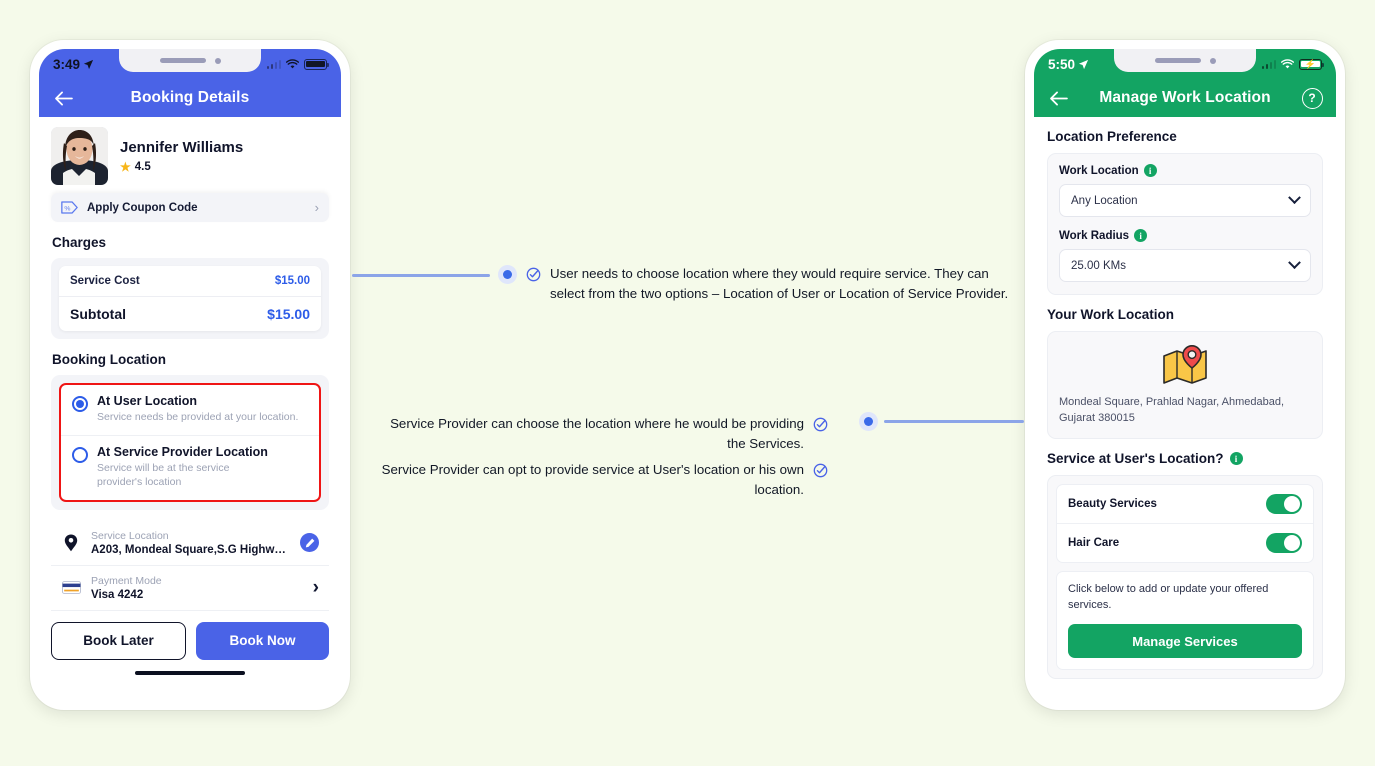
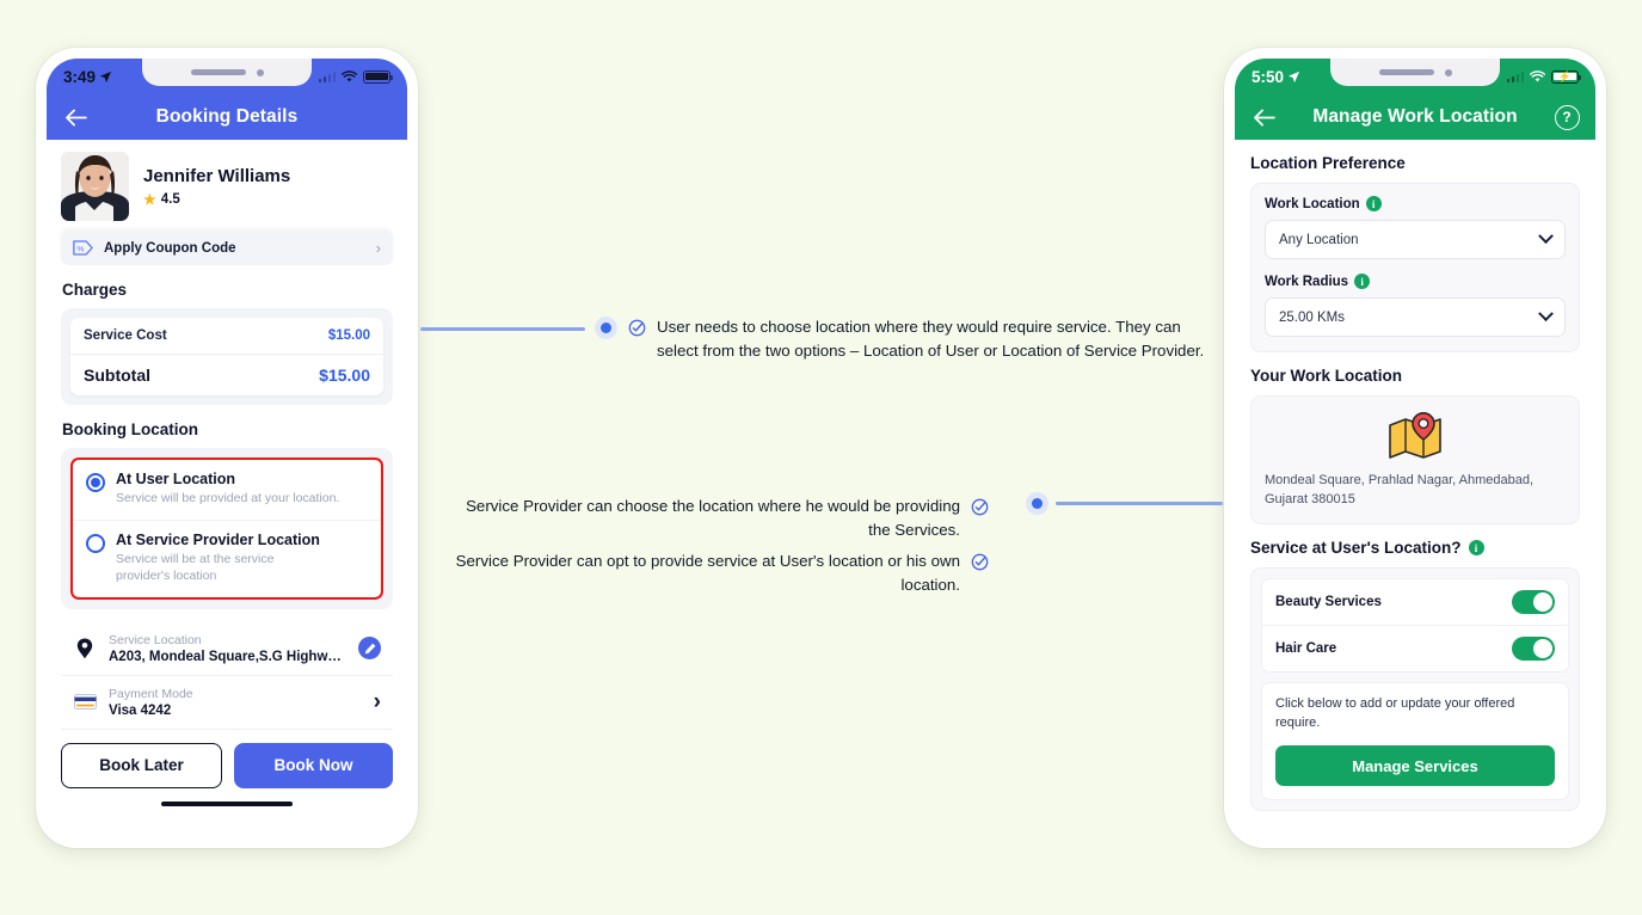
  3:49
  Booking Details
  Jennifer Williams
  ★
  4.5
  Apply Coupon Code
  ›
  Charges
  Service Cost
  $15.00
  Subtotal
  $15.00
  Booking Location
  At User Location
- Service needs be provided at your location.
+ Service will be provided at your location.
  At Service Provider Location
  Service will be at the service provider's location
  Service Location
  A203, Mondeal Square,S.G Highway
  Payment Mode
  Visa 4242
  ›
  Book Later
  Book Now
  5:50
  ⚡
  Manage Work Location
  ?
  Location Preference
  Work Location
  i
  Any Location
  Work Radius
  i
  25.00 KMs
  Your Work Location
  Mondeal Square, Prahlad Nagar, Ahmedabad, Gujarat 380015
  Service at User's Location?
  i
  Beauty Services
  Hair Care
- Click below to add or update your offered services.
+ Click below to add or update your offered require.
  Manage Services
  User needs to choose location where they would require service. They can select from the two options – Location of User or Location of Service Provider.
  Service Provider can choose the location where he would be providing the Services.
  Service Provider can opt to provide service at User's location or his own location.
